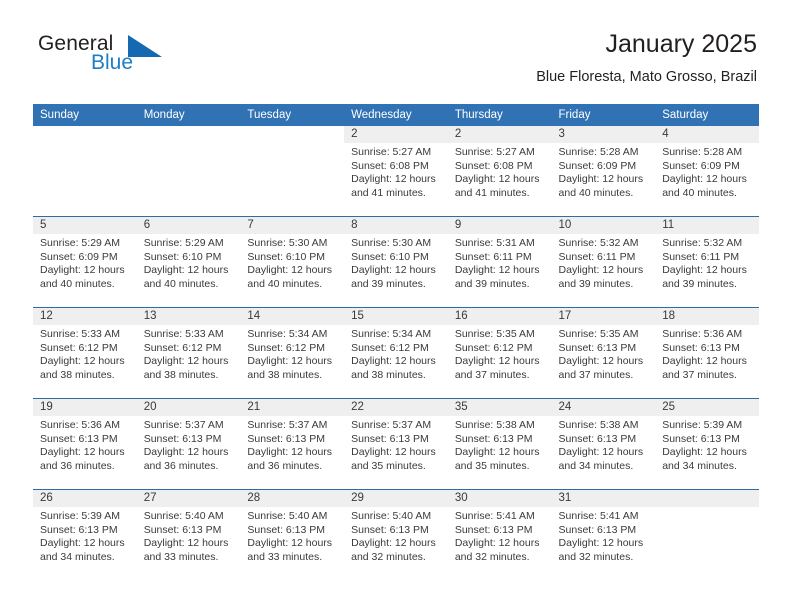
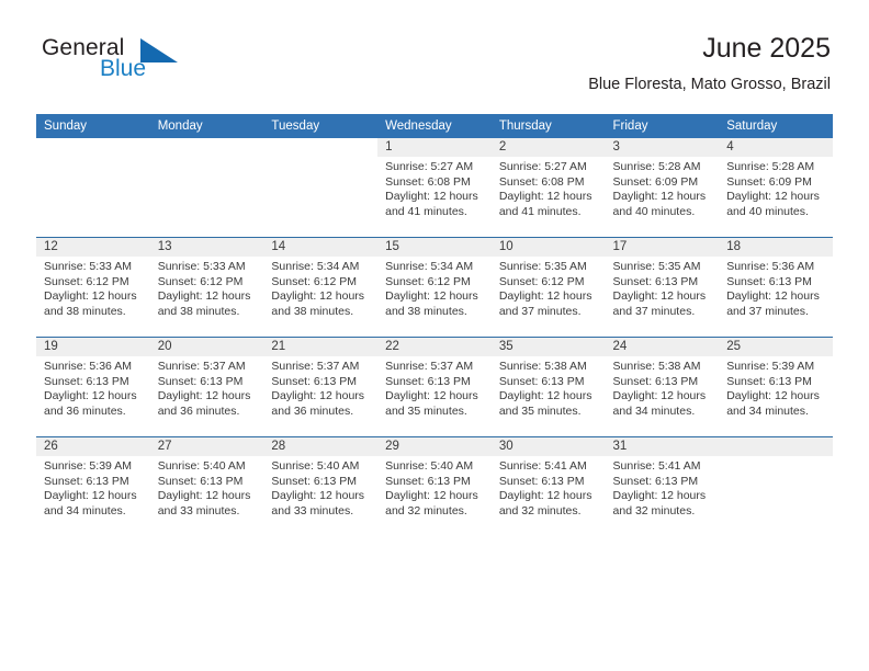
  General
  Blue
- January 2025
+ June 2025
  Blue Floresta, Mato Grosso, Brazil
  Sunday	Monday	Tuesday	Wednesday	Thursday	Friday	Saturday
- 			2Sunrise: 5:27 AMSunset: 6:08 PMDaylight: 12 hours and 41 minutes.	2Sunrise: 5:27 AMSunset: 6:08 PMDaylight: 12 hours and 41 minutes.	3Sunrise: 5:28 AMSunset: 6:09 PMDaylight: 12 hours and 40 minutes.	4Sunrise: 5:28 AMSunset: 6:09 PMDaylight: 12 hours and 40 minutes.
+ 			1Sunrise: 5:27 AMSunset: 6:08 PMDaylight: 12 hours and 41 minutes.	2Sunrise: 5:27 AMSunset: 6:08 PMDaylight: 12 hours and 41 minutes.	3Sunrise: 5:28 AMSunset: 6:09 PMDaylight: 12 hours and 40 minutes.	4Sunrise: 5:28 AMSunset: 6:09 PMDaylight: 12 hours and 40 minutes.
- 5Sunrise: 5:29 AMSunset: 6:09 PMDaylight: 12 hours and 40 minutes.	6Sunrise: 5:29 AMSunset: 6:10 PMDaylight: 12 hours and 40 minutes.	7Sunrise: 5:30 AMSunset: 6:10 PMDaylight: 12 hours and 40 minutes.	8Sunrise: 5:30 AMSunset: 6:10 PMDaylight: 12 hours and 39 minutes.	9Sunrise: 5:31 AMSunset: 6:11 PMDaylight: 12 hours and 39 minutes.	10Sunrise: 5:32 AMSunset: 6:11 PMDaylight: 12 hours and 39 minutes.	11Sunrise: 5:32 AMSunset: 6:11 PMDaylight: 12 hours and 39 minutes.
- 12Sunrise: 5:33 AMSunset: 6:12 PMDaylight: 12 hours and 38 minutes.	13Sunrise: 5:33 AMSunset: 6:12 PMDaylight: 12 hours and 38 minutes.	14Sunrise: 5:34 AMSunset: 6:12 PMDaylight: 12 hours and 38 minutes.	15Sunrise: 5:34 AMSunset: 6:12 PMDaylight: 12 hours and 38 minutes.	16Sunrise: 5:35 AMSunset: 6:12 PMDaylight: 12 hours and 37 minutes.	17Sunrise: 5:35 AMSunset: 6:13 PMDaylight: 12 hours and 37 minutes.	18Sunrise: 5:36 AMSunset: 6:13 PMDaylight: 12 hours and 37 minutes.
+ 12Sunrise: 5:33 AMSunset: 6:12 PMDaylight: 12 hours and 38 minutes.	13Sunrise: 5:33 AMSunset: 6:12 PMDaylight: 12 hours and 38 minutes.	14Sunrise: 5:34 AMSunset: 6:12 PMDaylight: 12 hours and 38 minutes.	15Sunrise: 5:34 AMSunset: 6:12 PMDaylight: 12 hours and 38 minutes.	10Sunrise: 5:35 AMSunset: 6:12 PMDaylight: 12 hours and 37 minutes.	17Sunrise: 5:35 AMSunset: 6:13 PMDaylight: 12 hours and 37 minutes.	18Sunrise: 5:36 AMSunset: 6:13 PMDaylight: 12 hours and 37 minutes.
  19Sunrise: 5:36 AMSunset: 6:13 PMDaylight: 12 hours and 36 minutes.	20Sunrise: 5:37 AMSunset: 6:13 PMDaylight: 12 hours and 36 minutes.	21Sunrise: 5:37 AMSunset: 6:13 PMDaylight: 12 hours and 36 minutes.	22Sunrise: 5:37 AMSunset: 6:13 PMDaylight: 12 hours and 35 minutes.	35Sunrise: 5:38 AMSunset: 6:13 PMDaylight: 12 hours and 35 minutes.	24Sunrise: 5:38 AMSunset: 6:13 PMDaylight: 12 hours and 34 minutes.	25Sunrise: 5:39 AMSunset: 6:13 PMDaylight: 12 hours and 34 minutes.
  26Sunrise: 5:39 AMSunset: 6:13 PMDaylight: 12 hours and 34 minutes.	27Sunrise: 5:40 AMSunset: 6:13 PMDaylight: 12 hours and 33 minutes.	28Sunrise: 5:40 AMSunset: 6:13 PMDaylight: 12 hours and 33 minutes.	29Sunrise: 5:40 AMSunset: 6:13 PMDaylight: 12 hours and 32 minutes.	30Sunrise: 5:41 AMSunset: 6:13 PMDaylight: 12 hours and 32 minutes.	31Sunrise: 5:41 AMSunset: 6:13 PMDaylight: 12 hours and 32 minutes.
